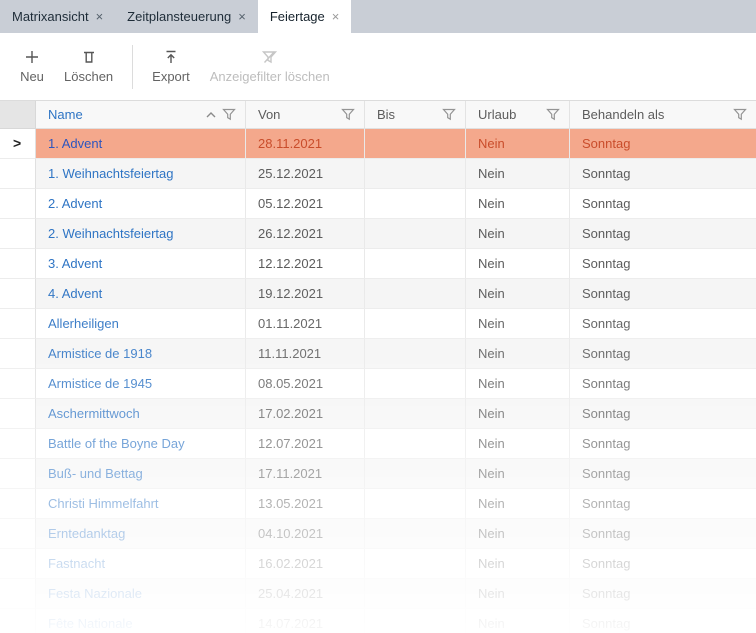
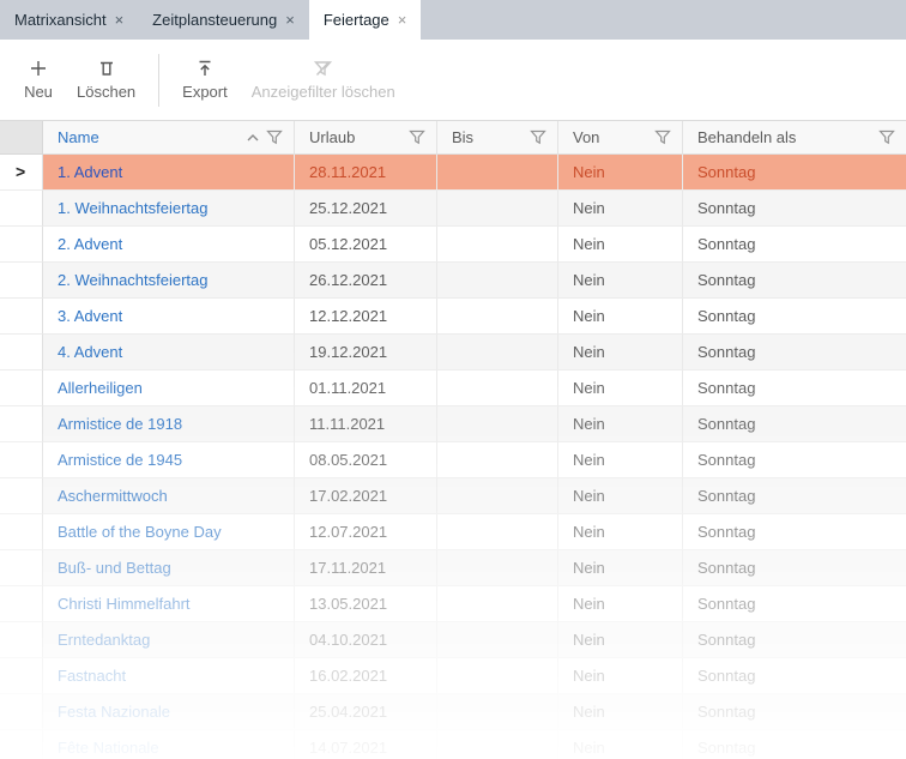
  Matrixansicht
  ×
  Zeitplansteuerung
  ×
  Feiertage
  ×
  Neu
  Löschen
  Export
  Anzeigefilter löschen
  Name
- Von
+ Urlaub
  Bis
- Urlaub
+ Von
  Behandeln als
  >
  1. Advent
  28.11.2021
  Nein
  Sonntag
  1. Weihnachtsfeiertag
  25.12.2021
  Nein
  Sonntag
  2. Advent
  05.12.2021
  Nein
  Sonntag
  2. Weihnachtsfeiertag
  26.12.2021
  Nein
  Sonntag
  3. Advent
  12.12.2021
  Nein
  Sonntag
